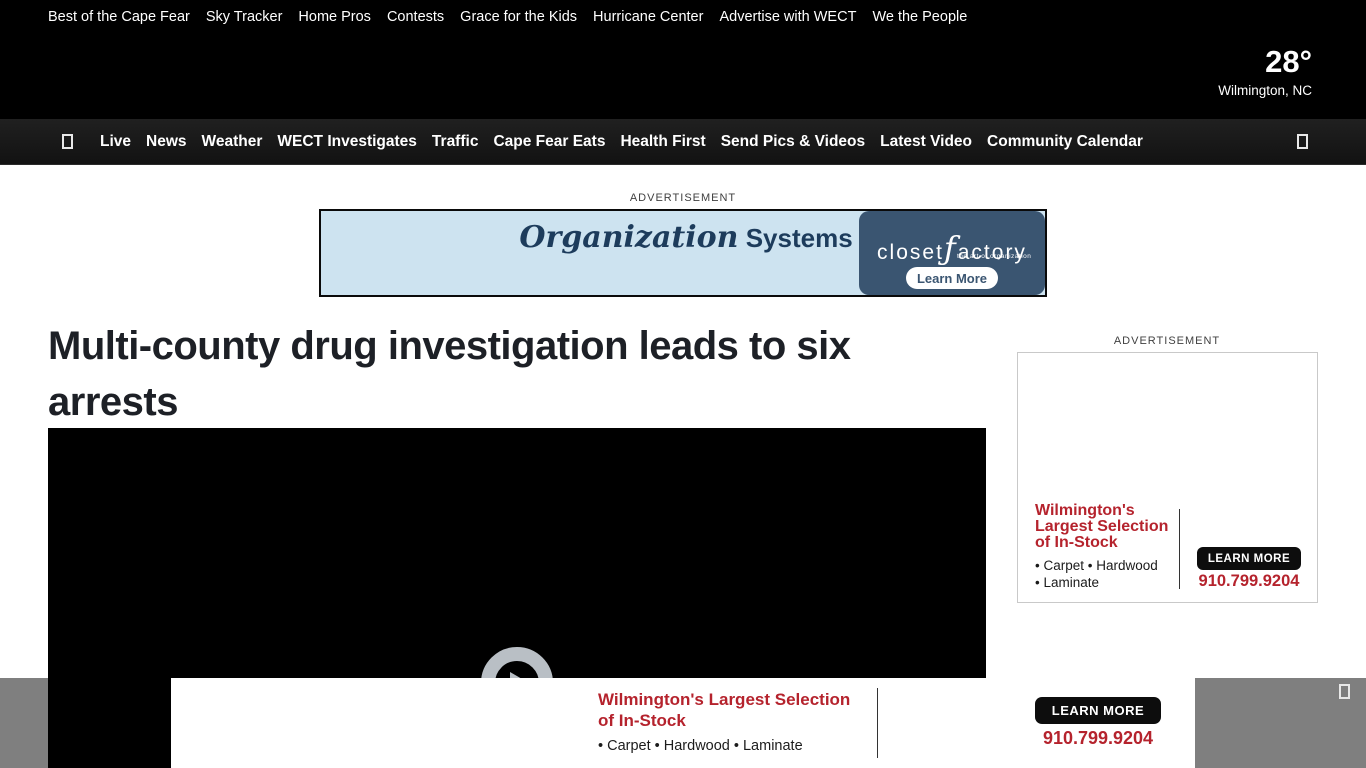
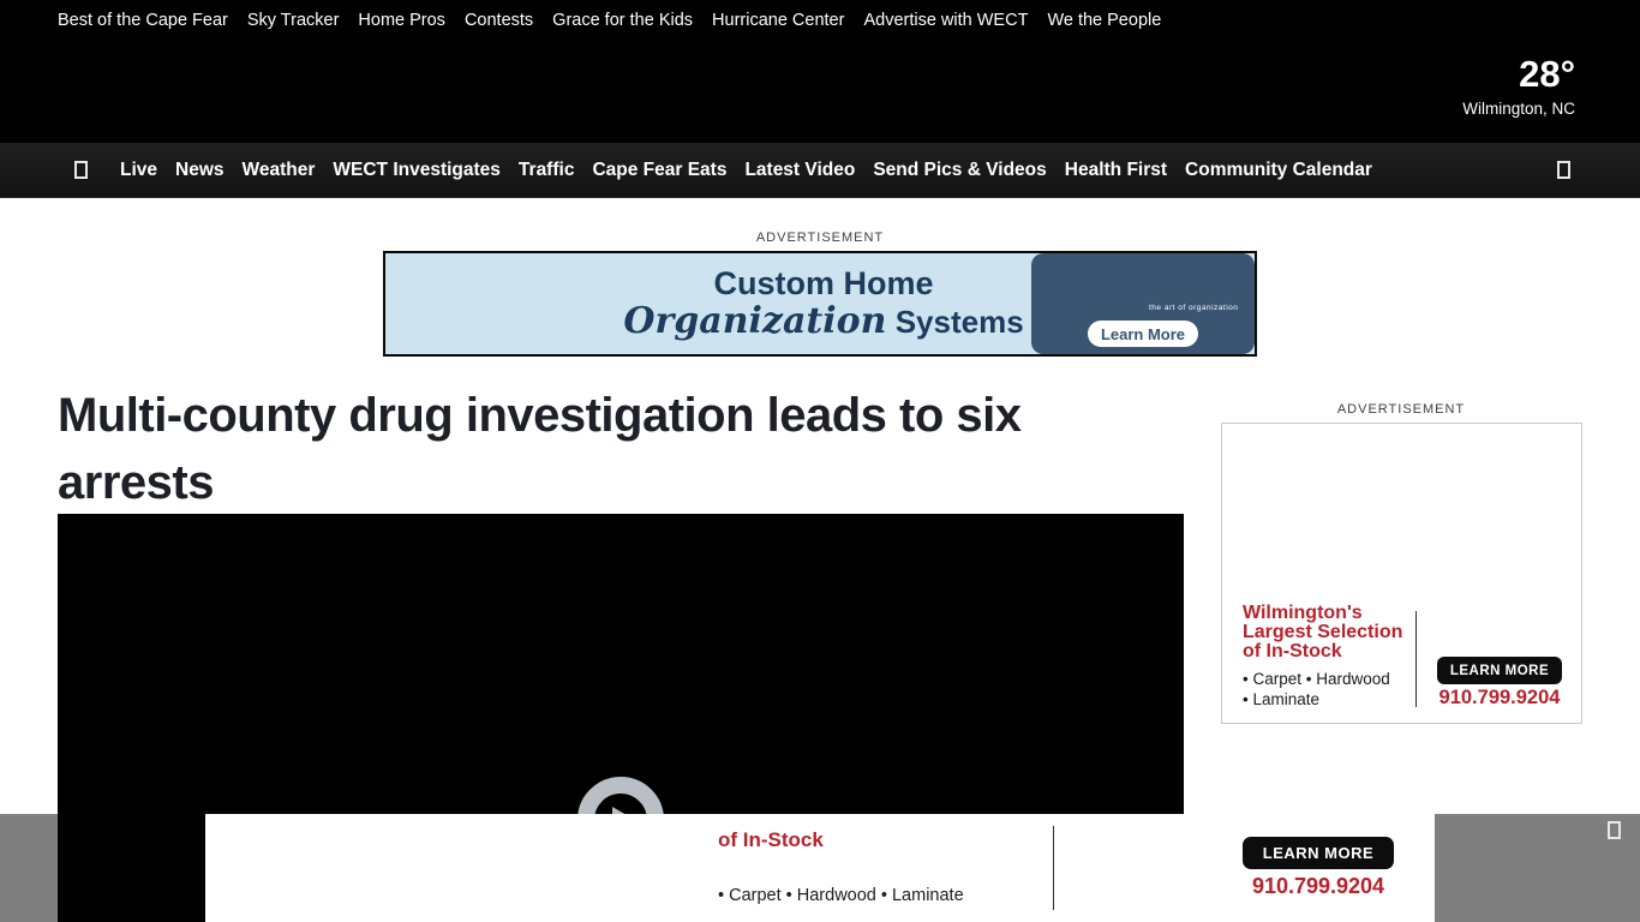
  Best of the Cape Fear
  Sky Tracker
  Home Pros
  Contests
  Grace for the Kids
  Hurricane Center
  Advertise with WECT
  We the People
  28°
  Wilmington, NC
  Live
  News
  Weather
  WECT Investigates
  Traffic
  Cape Fear Eats
- Health First
+ Latest Video
  Send Pics & Videos
- Latest Video
+ Health First
  Community Calendar
  ADVERTISEMENT
+ Custom Home
  Organization Systems
- closetƒactory
  Learn More
  Multi-county drug investigation leads to six arrests
  ADVERTISEMENT
  Wilmington's
  Largest Selection
  of In-Stock
  • Carpet • Hardwood
  • Laminate
  LEARN MORE
  910.799.9204
- Wilmington's Largest Selection
  of In-Stock
  • Carpet • Hardwood • Laminate
  LEARN MORE
  910.799.9204
